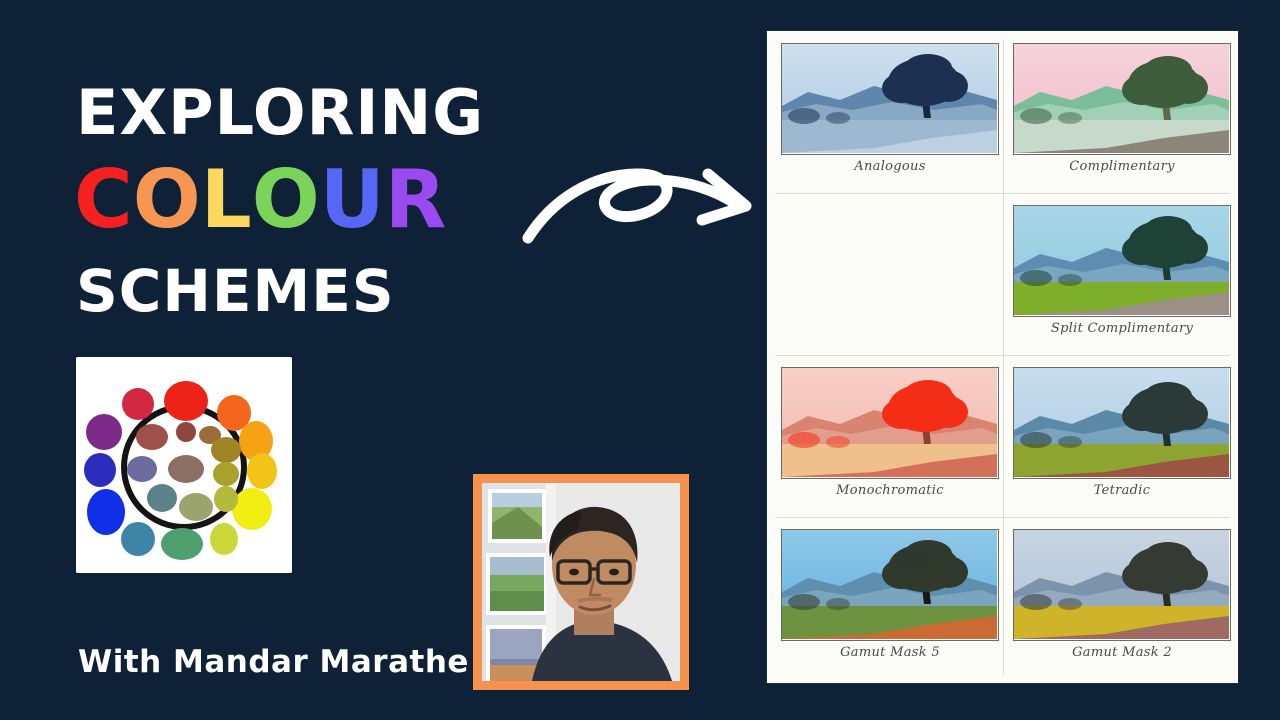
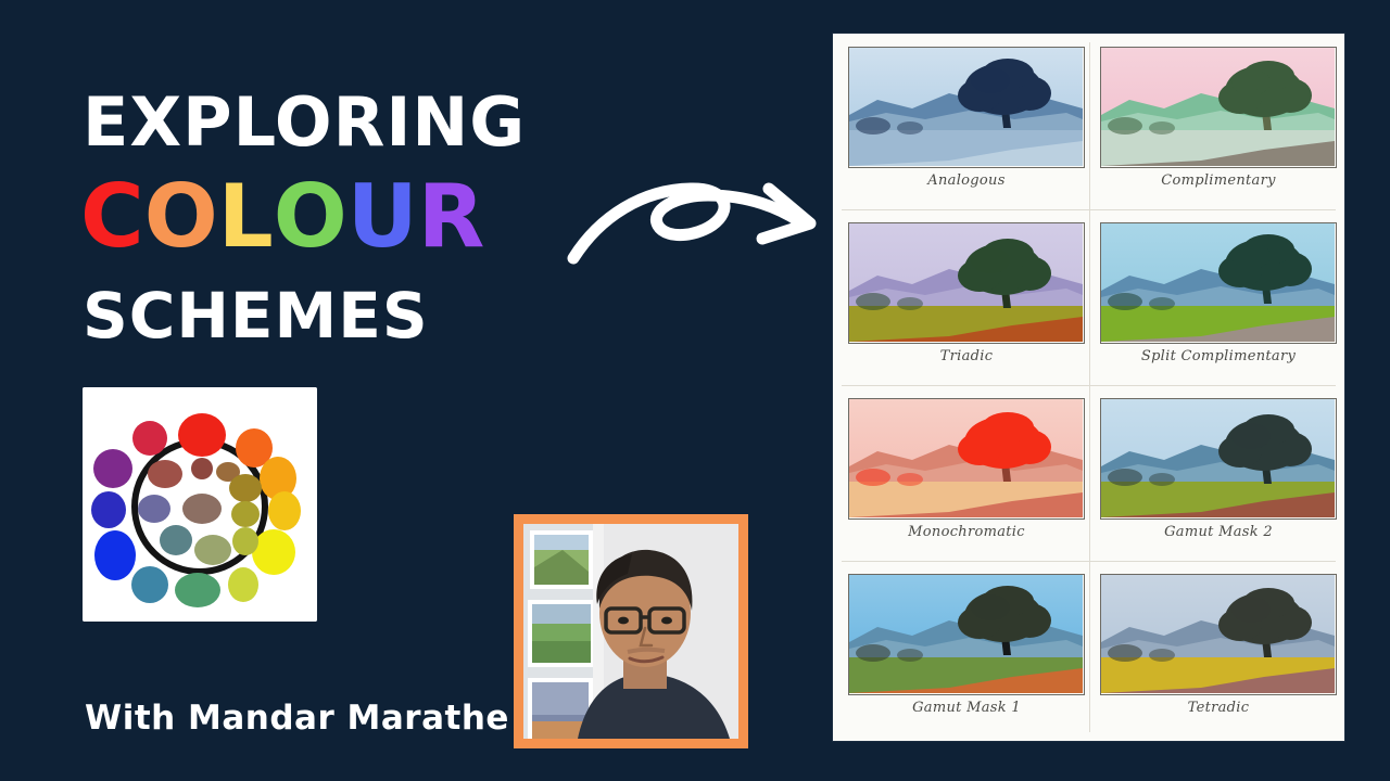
  EXPLORING
  COLOUR
  SCHEMES
  With Mandar Marathe
  Analogous
  Complimentary
+ Triadic
  Split Complimentary
  Monochromatic
- Tetradic
+ Gamut Mask 2
- Gamut Mask 5
+ Gamut Mask 1
- Gamut Mask 2
+ Tetradic
